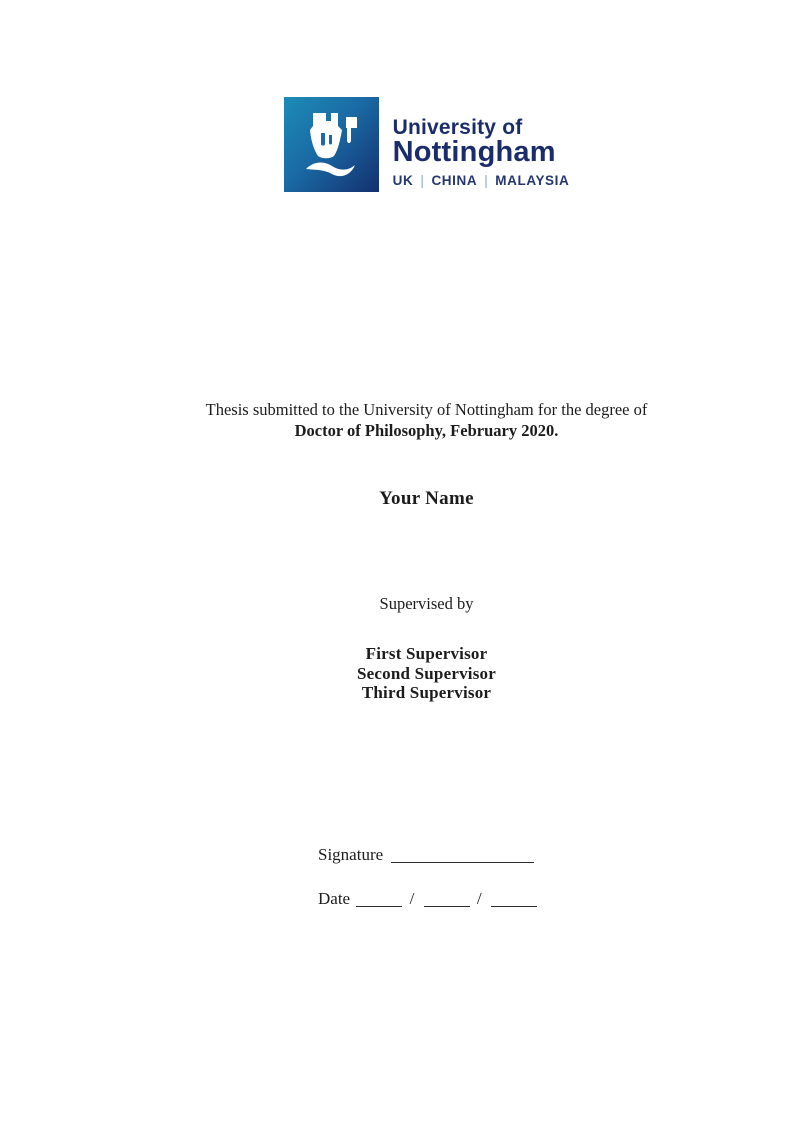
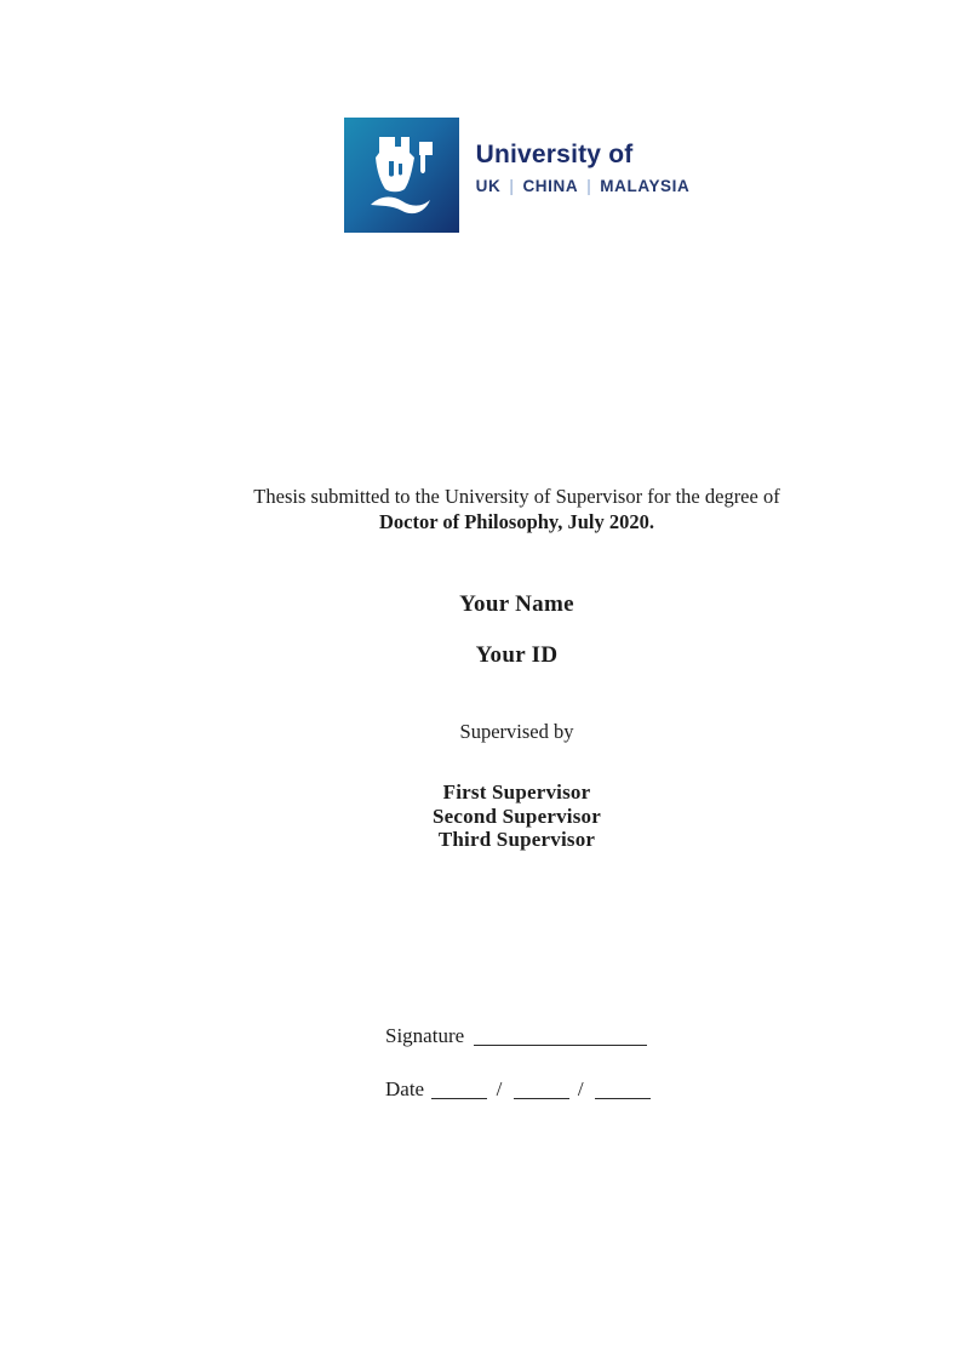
  University of
- Nottingham
  UK | CHINA | MALAYSIA
- Thesis submitted to the University of Nottingham for the degree of
+ Thesis submitted to the University of Supervisor for the degree of
- Doctor of Philosophy, February 2020.
+ Doctor of Philosophy, July 2020.
  Your Name
+ Your ID
  Supervised by
  First Supervisor
  Second Supervisor
  Third Supervisor
  Signature
  Date / /
